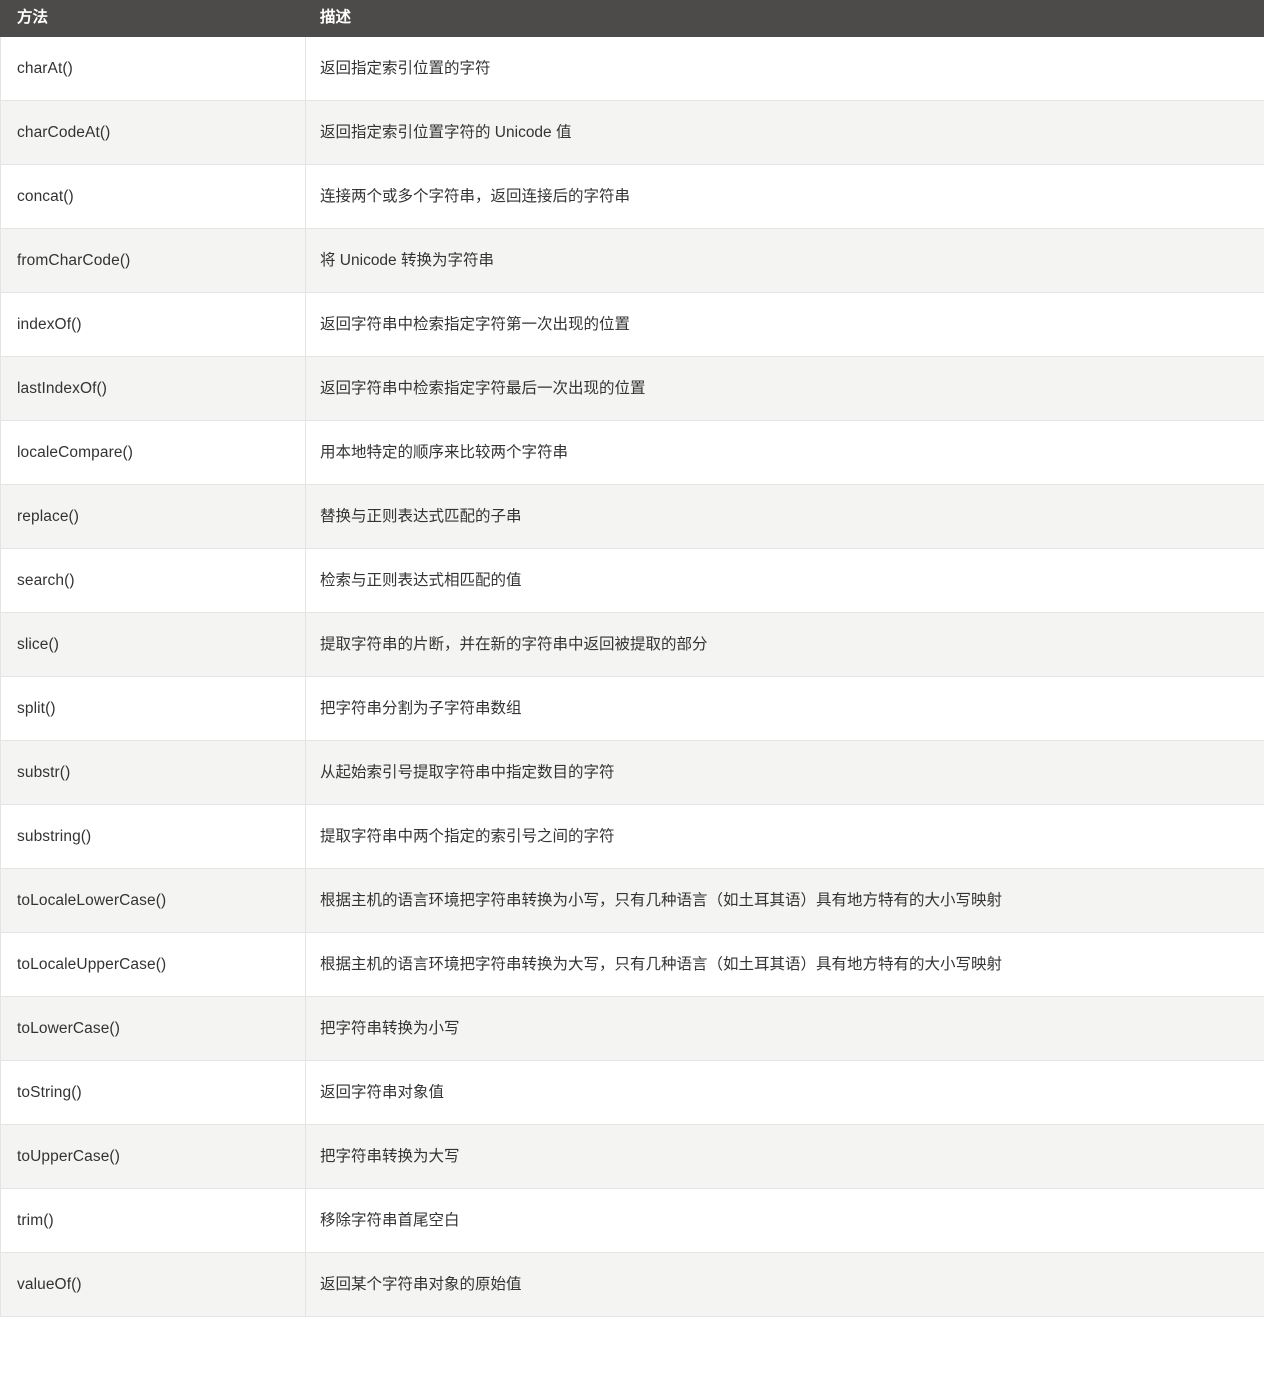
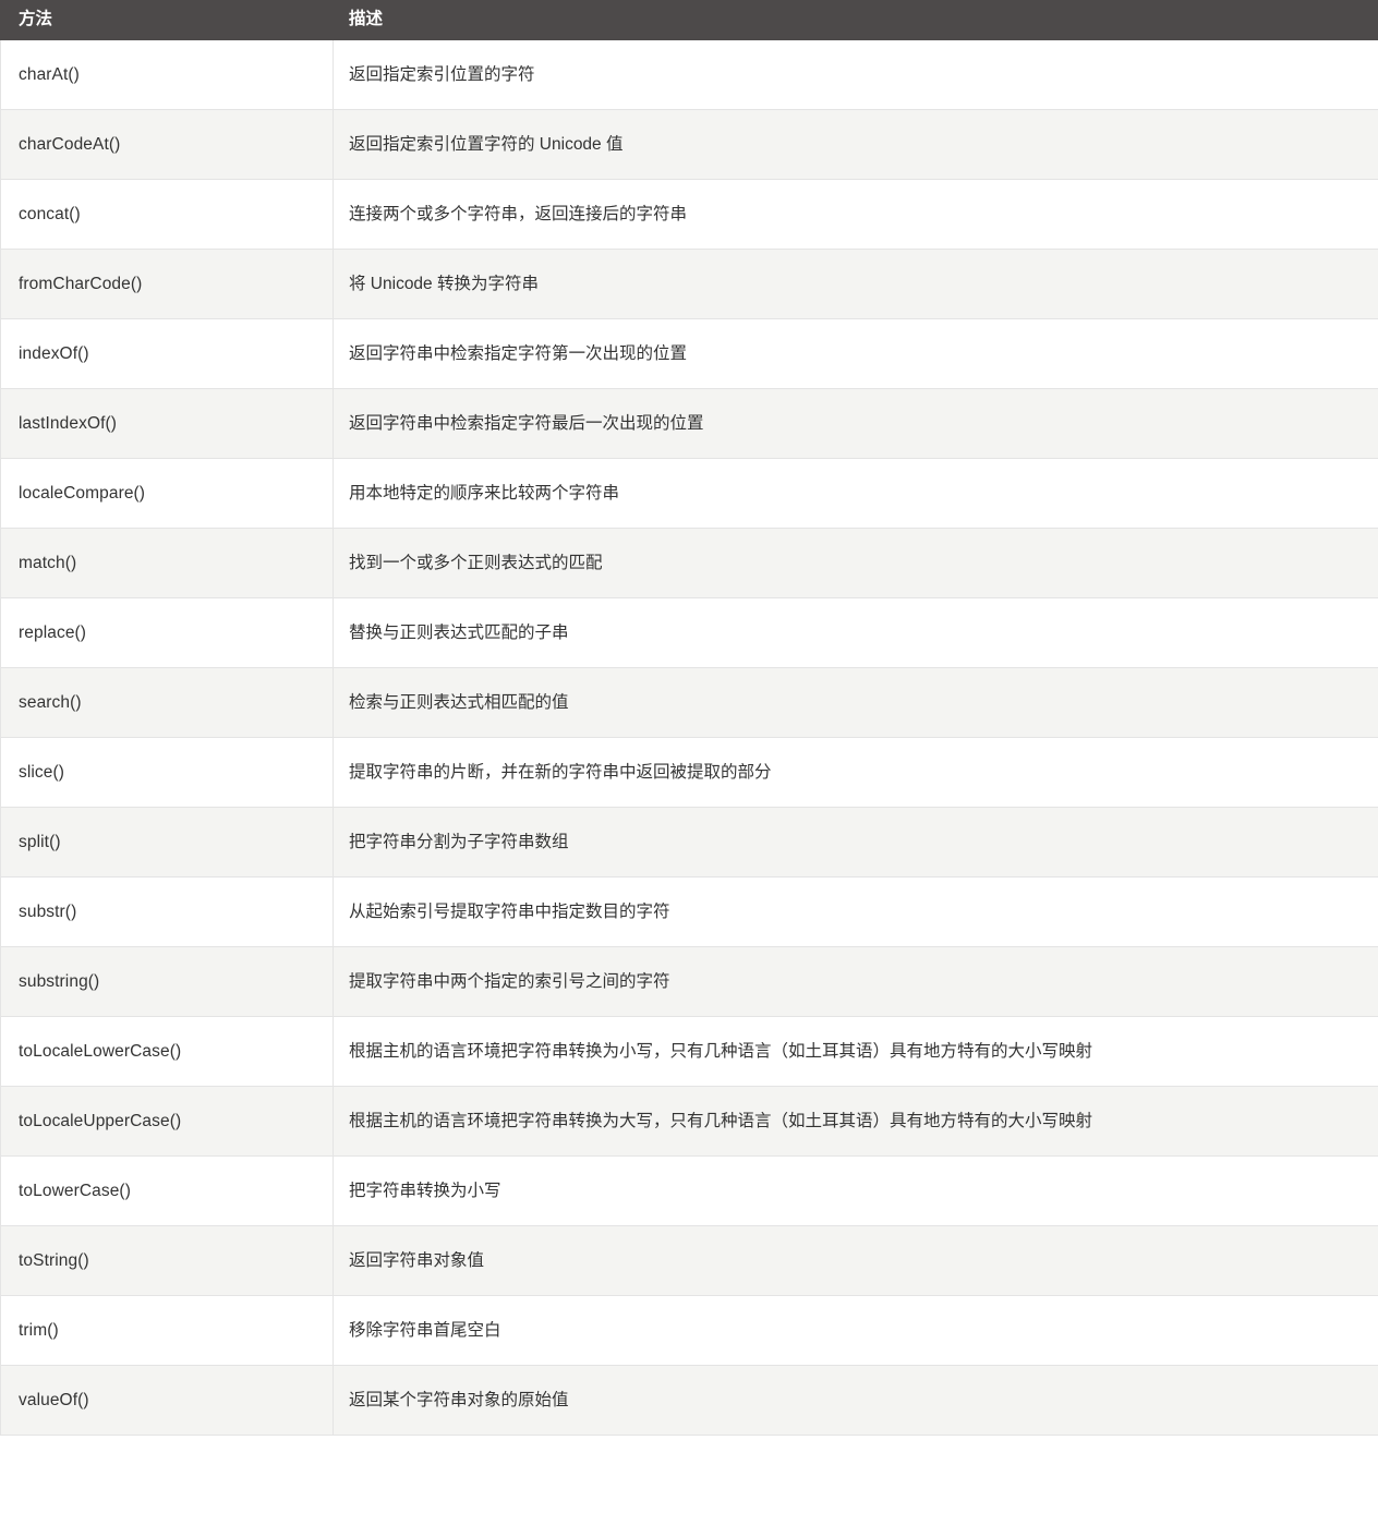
  方法	描述
  charAt()	返回指定索引位置的字符
  charCodeAt()	返回指定索引位置字符的 Unicode 值
  concat()	连接两个或多个字符串，返回连接后的字符串
  fromCharCode()	将 Unicode 转换为字符串
  indexOf()	返回字符串中检索指定字符第一次出现的位置
  lastIndexOf()	返回字符串中检索指定字符最后一次出现的位置
  localeCompare()	用本地特定的顺序来比较两个字符串
+ match()	找到一个或多个正则表达式的匹配
  replace()	替换与正则表达式匹配的子串
  search()	检索与正则表达式相匹配的值
  slice()	提取字符串的片断，并在新的字符串中返回被提取的部分
  split()	把字符串分割为子字符串数组
  substr()	从起始索引号提取字符串中指定数目的字符
  substring()	提取字符串中两个指定的索引号之间的字符
  toLocaleLowerCase()	根据主机的语言环境把字符串转换为小写，只有几种语言（如土耳其语）具有地方特有的大小写映射
  toLocaleUpperCase()	根据主机的语言环境把字符串转换为大写，只有几种语言（如土耳其语）具有地方特有的大小写映射
  toLowerCase()	把字符串转换为小写
  toString()	返回字符串对象值
- toUpperCase()	把字符串转换为大写
  trim()	移除字符串首尾空白
  valueOf()	返回某个字符串对象的原始值
